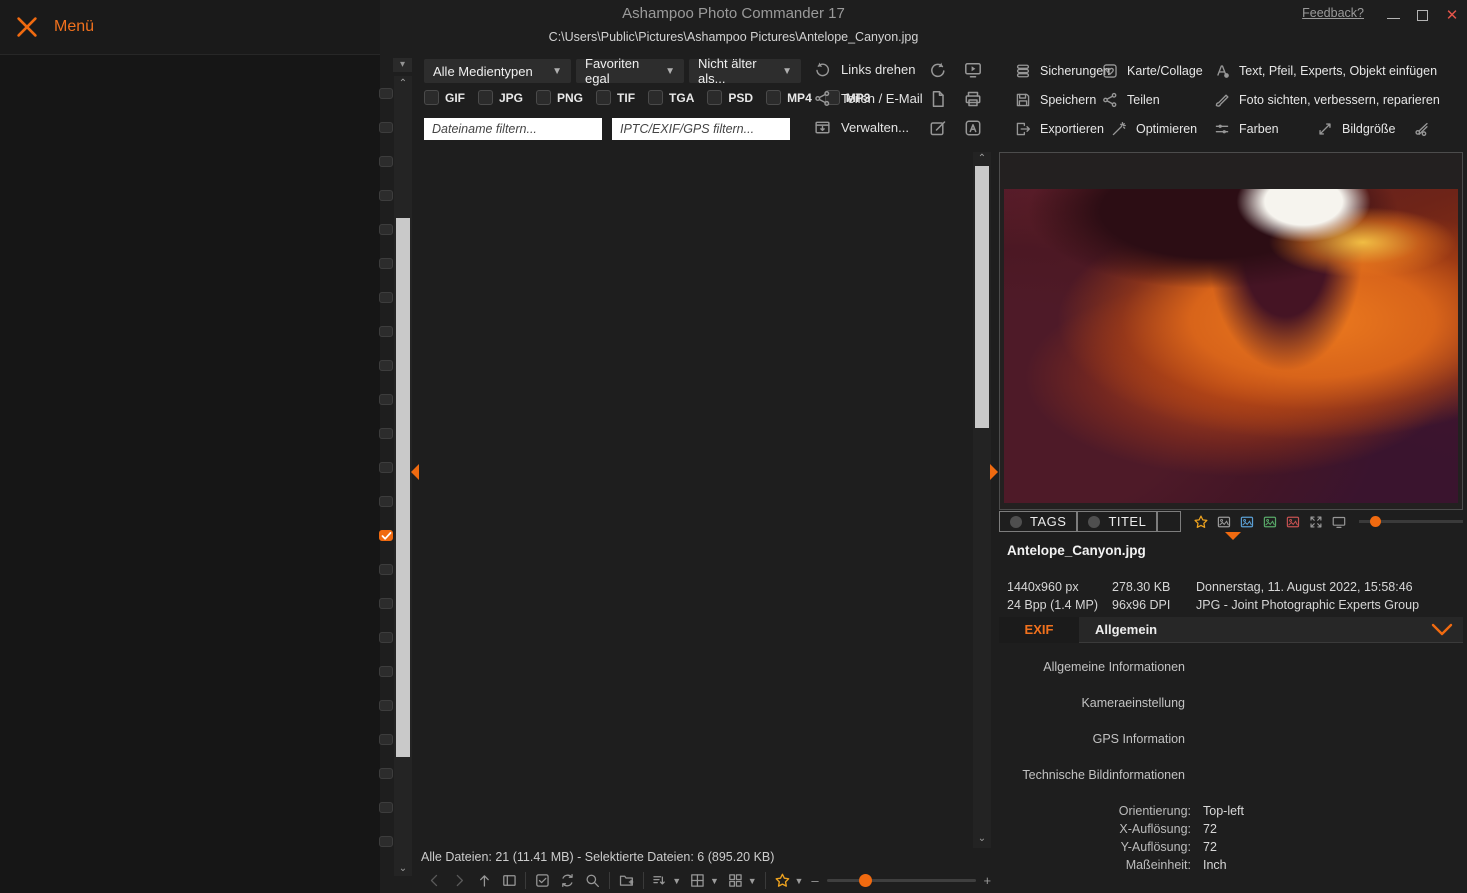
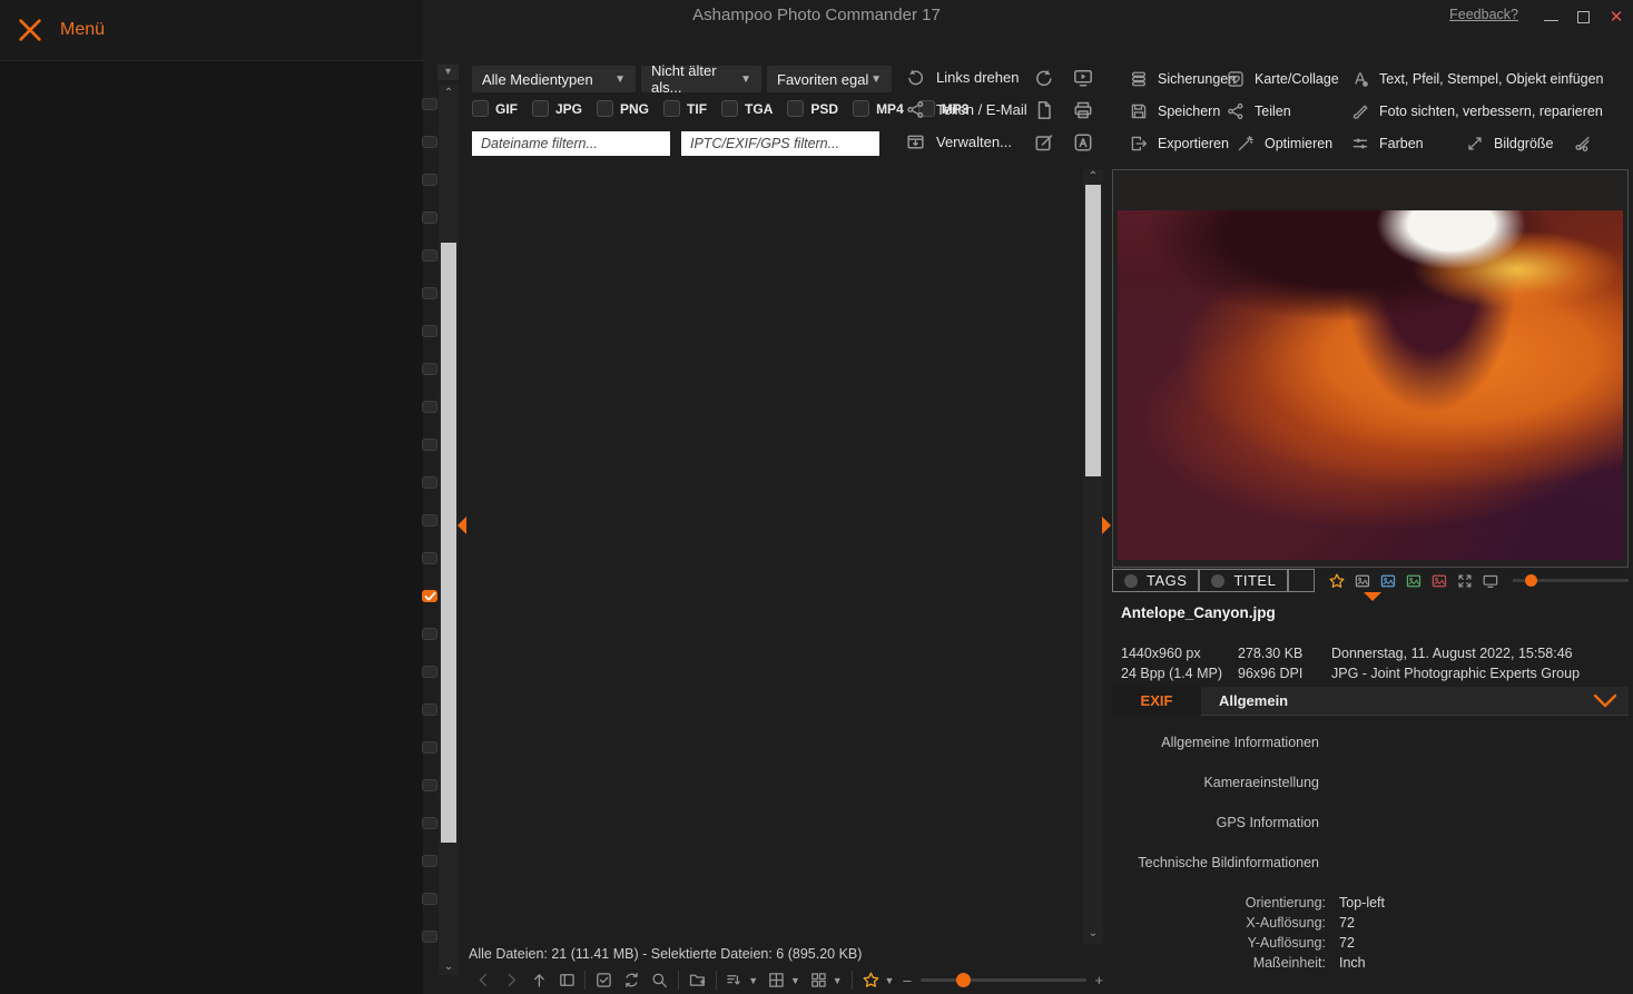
  Ashampoo Photo Commander 17
- C:\Users\Public\Pictures\Ashampoo Pictures\Antelope_Canyon.jpg
  Feedback?
  ✕
  Menü
  ▾
  ⌃
  ⌄
  Alle Medientypen
  ▼
- Favoriten egal
+ Nicht älter als...
  ▼
- Nicht älter als...
+ Favoriten egal
  ▼
  GIF
  JPG
  PNG
  TIF
  TGA
  PSD
  MP4
  MP3
  Dateiname filtern...
  IPTC/EXIF/GPS filtern...
  Links drehen
  Teilen / E-Mail
  Verwalten...
  Sicherunge
  Karte/Collage
- Text, Pfeil, Experts, Objekt einfügen
+ Text, Pfeil, Stempel, Objekt einfügen
  Speichern
  Teilen
  Foto sichten, verbessern, reparieren
  Exportieren
  Optimieren
  Farben
  Bildgröße
  ⌃
  ⌄
  Alle Dateien: 21 (11.41 MB) - Selektierte Dateien: 6 (895.20 KB)
  ▼
  ▼
  ▼
  ▼
  –
  +
  TAGS
  TITEL
  Antelope_Canyon.jpg
  1440x960 px
  24 Bpp (1.4 MP)
  278.30 KB
  96x96 DPI
  Donnerstag, 11. August 2022, 15:58:46
  JPG - Joint Photographic Experts Group
  EXIF
  Allgemein
  Allgemeine Informationen
  Kameraeinstellung
  GPS Information
  Technische Bildinformationen
  Orientierung:
  Top-left
  X-Auflösung:
  72
  Y-Auflösung:
  72
  Maßeinheit:
  Inch
